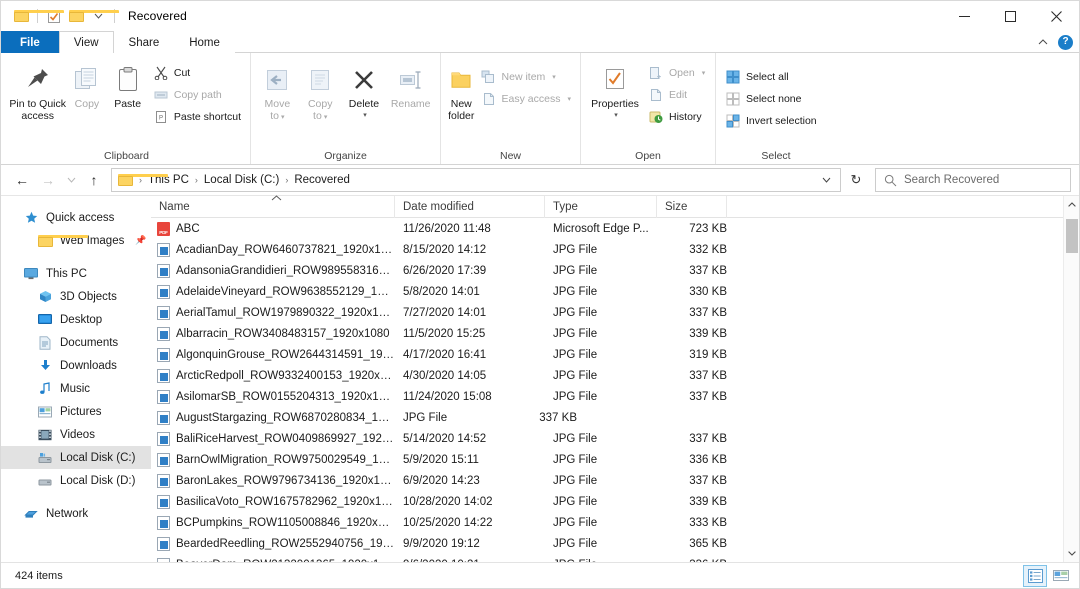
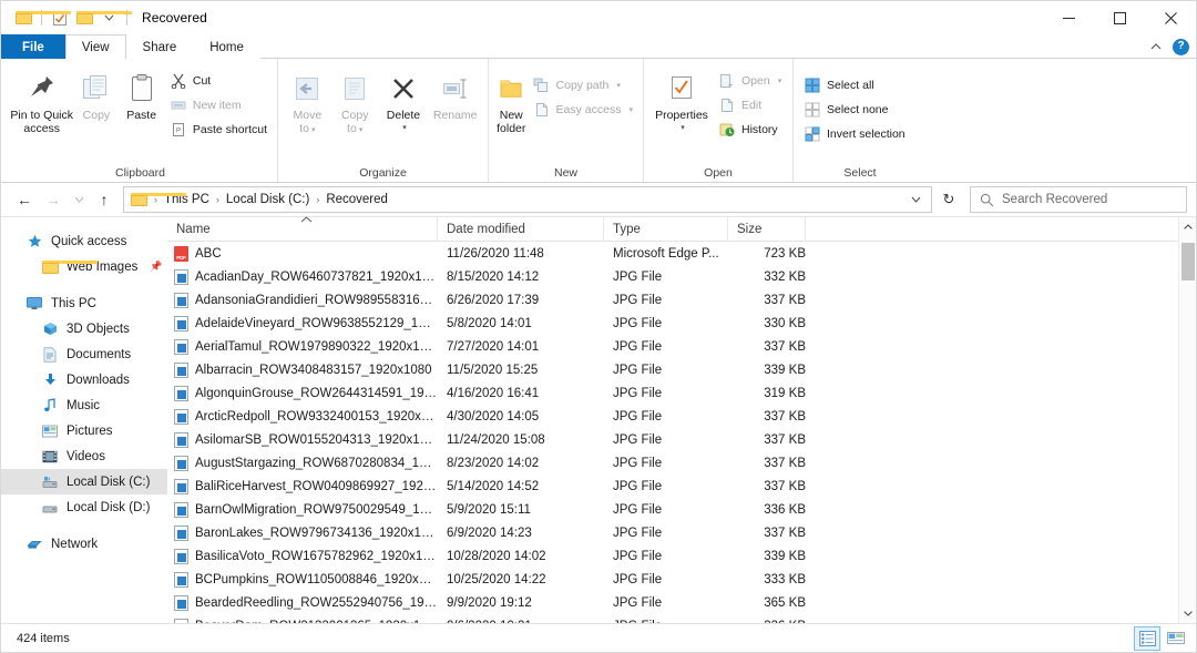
  Recovered
  File
  View
  Share
  Home
  ?
  Pin to Quick
  access
  Copy
  Paste
  Cut
- Copy path
+ New item
  Paste shortcut
  Clipboard
  Move
  Copy
  Delete
  Rename
  Organize
  New
  folder
- New item
+ Copy path
  Easy access
  New
  Properties
  Open
  Edit
  History
  Open
  Select all
  Select none
  Invert selection
  Select
  ←
  →
  ↑
  ›
  This PC
  ›
  Local Disk (C:)
  ›
  Recovered
  ↻
  Search Recovered
  Quick access
  Web Images
  📌
  This PC
  3D Objects
- Desktop
  Documents
  Downloads
  Music
  Pictures
  Videos
  Local Disk (C:)
  Local Disk (D:)
  Network
  Name
  Date modified
  Type
  Size
  ABC
  11/26/2020 11:48
  Microsoft Edge P...
  723 KB
  AcadianDay_ROW6460737821_1920x108
  8/15/2020 14:12
  JPG File
  332 KB
  AdansoniaGrandidieri_ROW9895583167_1
  6/26/2020 17:39
  JPG File
  337 KB
  AdelaideVineyard_ROW9638552129_1920
  5/8/2020 14:01
  JPG File
  330 KB
  AerialTamul_ROW1979890322_1920x1080
  7/27/2020 14:01
  JPG File
  337 KB
  Albarracin_ROW3408483157_1920x1080
  11/5/2020 15:25
  JPG File
  339 KB
  AlgonquinGrouse_ROW2644314591_1920
- 4/17/2020 16:41
+ 4/16/2020 16:41
  JPG File
  319 KB
  ArcticRedpoll_ROW9332400153_1920x10
  4/30/2020 14:05
  JPG File
  337 KB
  AsilomarSB_ROW0155204313_1920x1080
  11/24/2020 15:08
  JPG File
  337 KB
  AugustStargazing_ROW6870280834_1920
+ 8/23/2020 14:02
  JPG File
  337 KB
  BaliRiceHarvest_ROW0409869927_1920x
  5/14/2020 14:52
  JPG File
  337 KB
  BarnOwlMigration_ROW9750029549_192.
  5/9/2020 15:11
  JPG File
  336 KB
  BaronLakes_ROW9796734136_1920x108
  6/9/2020 14:23
  JPG File
  337 KB
  BasilicaVoto_ROW1675782962_1920x108
  10/28/2020 14:02
  JPG File
  339 KB
  BCPumpkins_ROW1105008846_1920x108
  10/25/2020 14:22
  JPG File
  333 KB
  BeardedReedling_ROW2552940756_1920
  9/9/2020 19:12
  JPG File
  365 KB
  424 items
